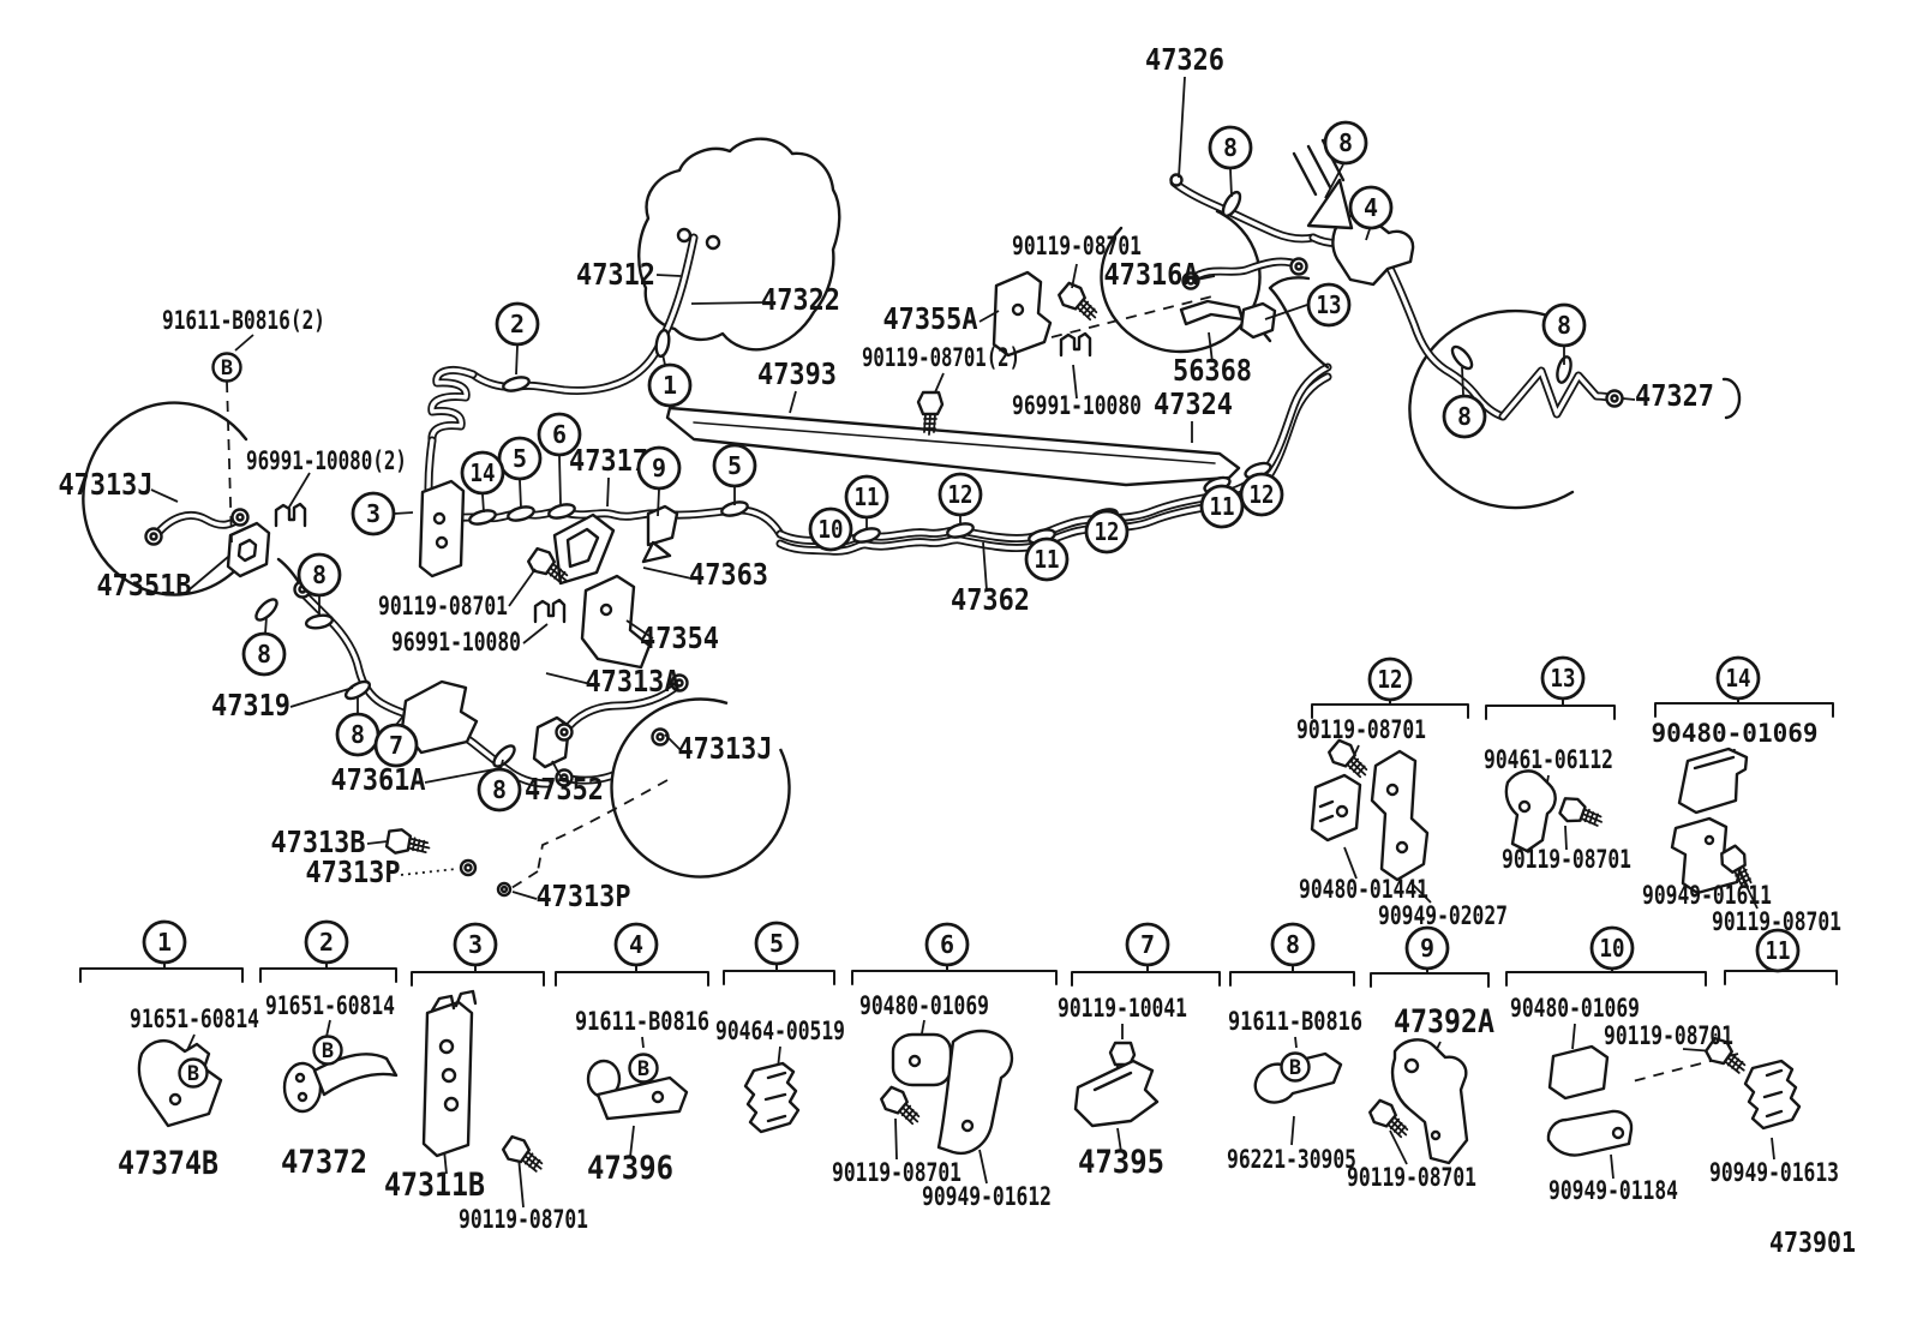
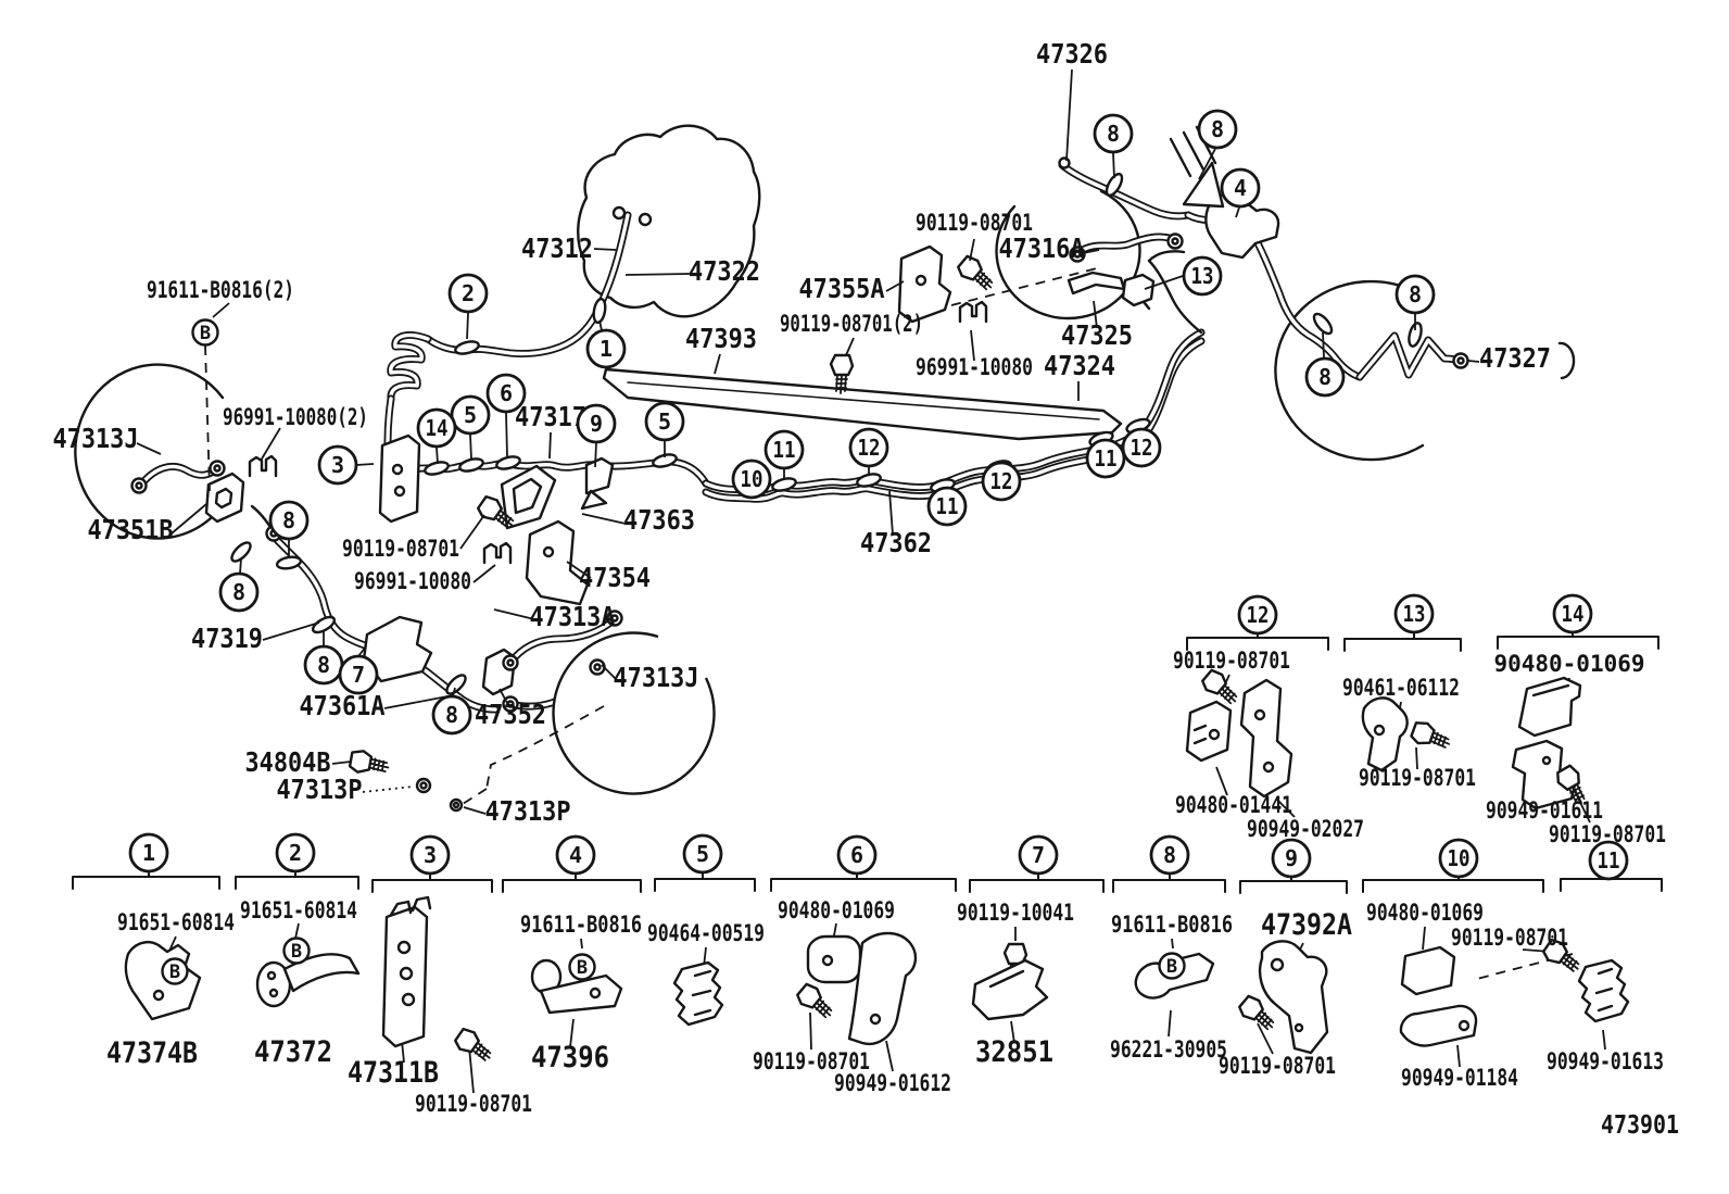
  47326
  47312
  47322
  47393
  91611-B0816(2)
  96991-10080(2)
  47313J
  47351B
  90119-08701
  47316A
  47355A
  90119-08701(2)
  96991-10080
- 56368
+ 47325
  47324
  47327
  4731
  47363
  90119-08701
  96991-10080
  47354
  47313A
  47319
  47361A
  47352
  47313J
- 47313B
+ 34804B
  47313P
  47313P
  47362
  2
  1
  6
  5
  14
  9
  5
  3
  8
  8
  8
  7
  8
  10
  11
  12
  11
  12
  11
  12
  8
  8
  4
  13
  8
  8
  B
  B
  B
  B
  B
  1
  2
  3
  4
  5
  6
  7
  8
  9
  10
  11
  12
  13
  14
  91651-60814
  47374B
  91651-60814
  47372
  47311B
  90119-08701
  91611-B0816
  47396
  90464-00519
  90480-01069
  90119-08701
  90949-01612
  90119-10041
- 47395
+ 32851
  91611-B0816
  96221-30905
  47392A
  90119-08701
  90480-01069
  90119-08701
  90949-01184
  90949-01613
  90119-08701
  90480-01441
  90949-02027
  90461-06112
  90119-08701
  90480-01069
  90949-01611
  90119-08701
  473901
